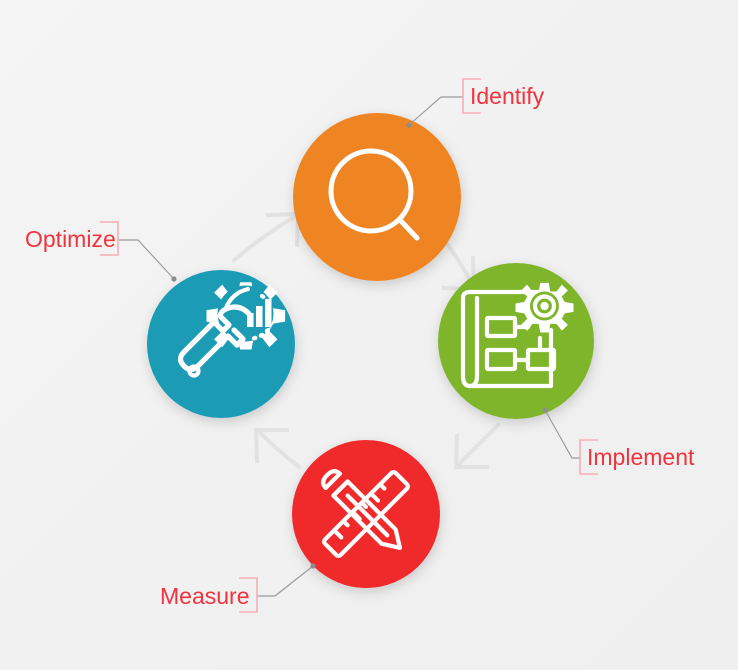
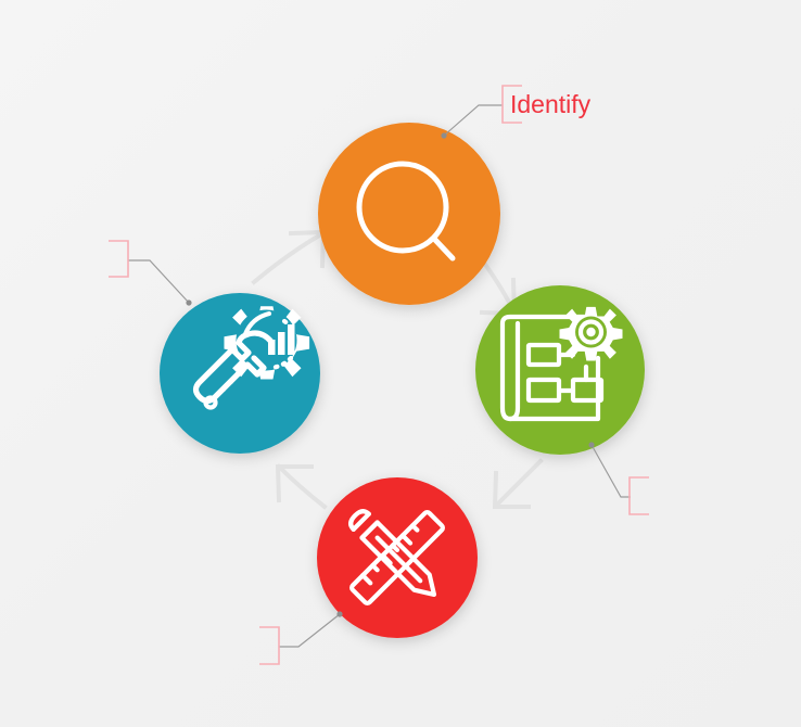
  Identify
- Implement
- Measure
- Optimize
